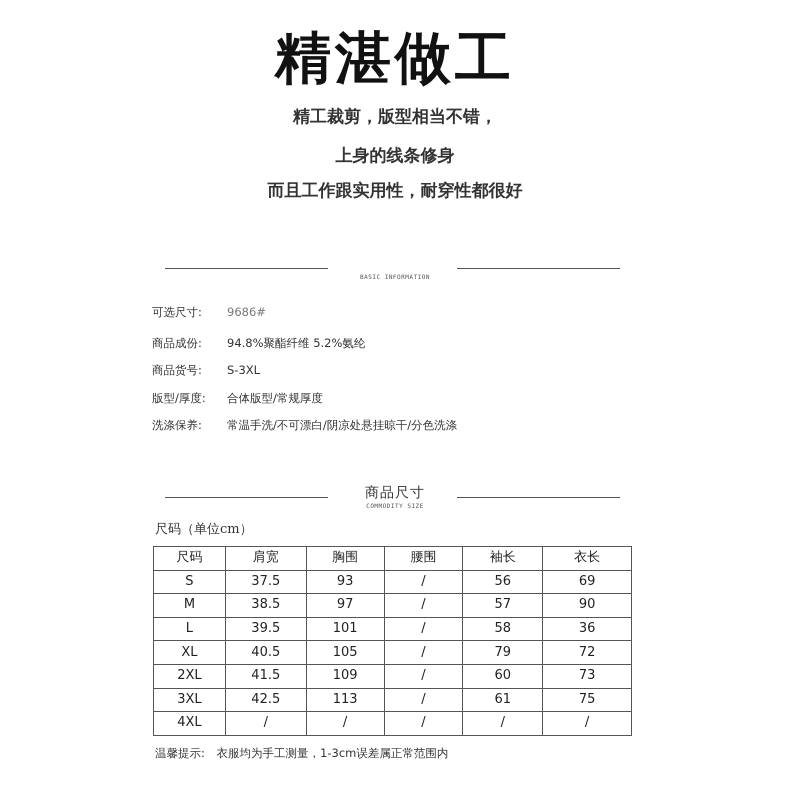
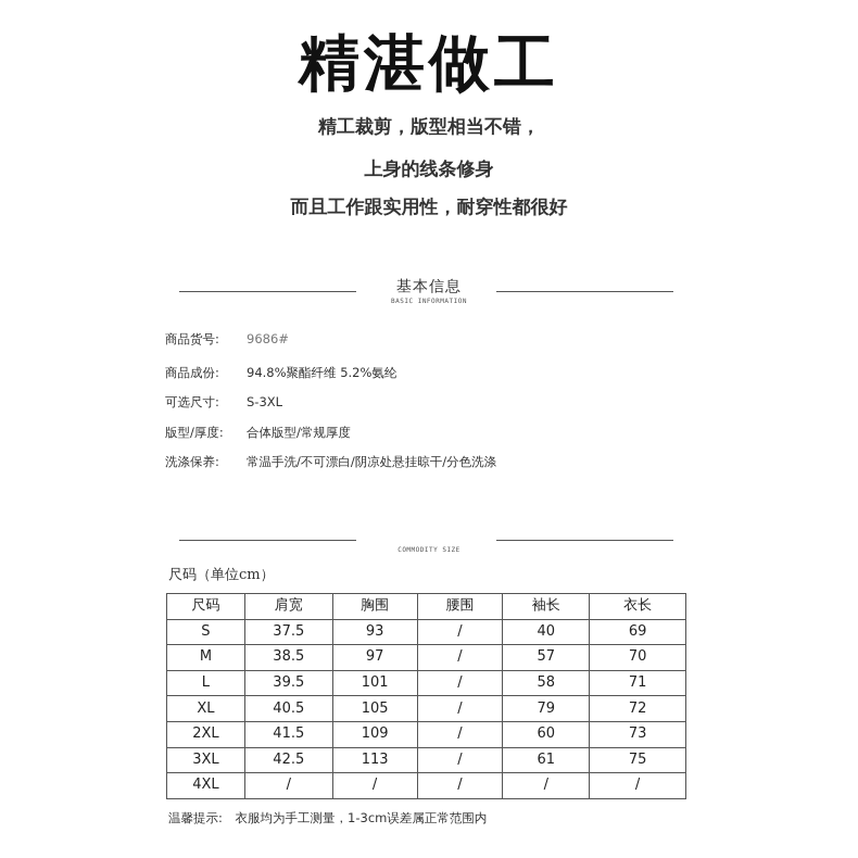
  精湛做工
  精工裁剪，版型相当不错，
  上身的线条修身
  而且工作跟实用性，耐穿性都很好
+ 基本信息
- 可选尺寸:
+ 商品货号:
  9686#
  商品成份:
  94.8%聚酯纤维 5.2%氨纶
- 商品货号:
+ 可选尺寸:
  S-3XL
  版型/厚度:
  合体版型/常规厚度
  洗涤保养:
  常温手洗/不可漂白/阴凉处悬挂晾干/分色洗涤
- 商品尺寸
  尺码（单位cm）
  尺码	肩宽	胸围	腰围	袖长	衣长
- S	37.5	93	/	56	69
+ S	37.5	93	/	40	69
- M	38.5	97	/	57	90
+ M	38.5	97	/	57	70
- L	39.5	101	/	58	36
+ L	39.5	101	/	58	71
  XL	40.5	105	/	79	72
  2XL	41.5	109	/	60	73
  3XL	42.5	113	/	61	75
  4XL	/	/	/	/	/
  温馨提示: 衣服均为手工测量，1-3cm误差属正常范围内
